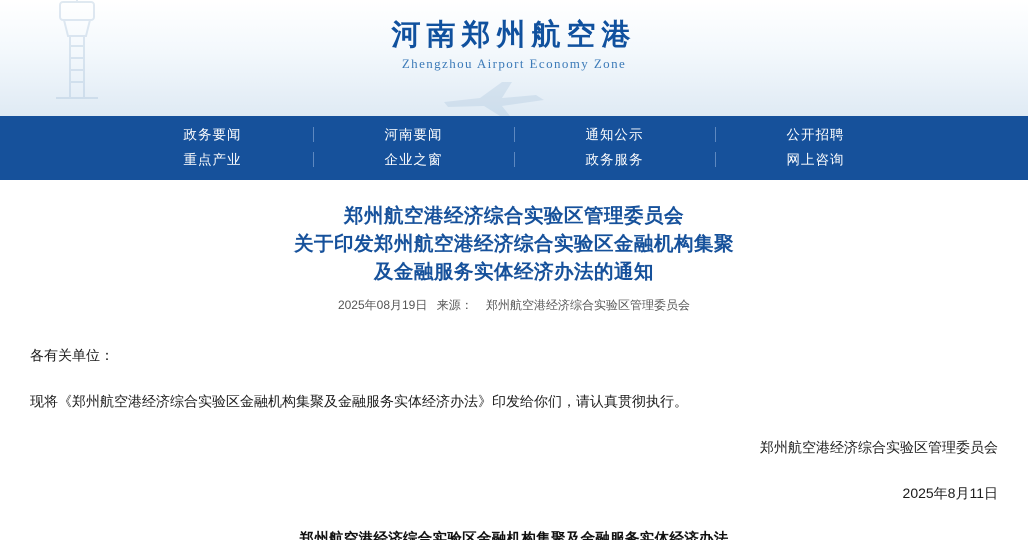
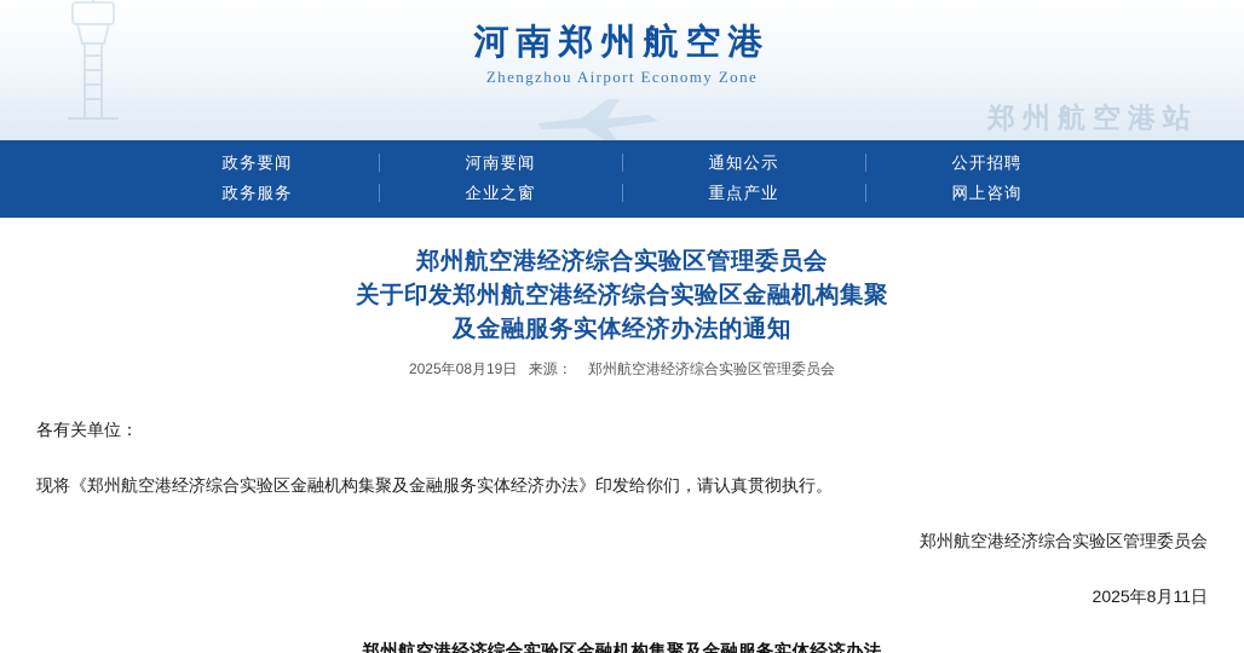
  河南郑州航空港
  Zhengzhou Airport Economy Zone
+ 郑州航空港站
  政务要闻
  河南要闻
  通知公示
  公开招聘
- 重点产业
+ 政务服务
  企业之窗
- 政务服务
+ 重点产业
  网上咨询
  郑州航空港经济综合实验区管理委员会
  关于印发郑州航空港经济综合实验区金融机构集聚
  及金融服务实体经济办法的通知
  2025年08月19日 来源： 郑州航空港经济综合实验区管理委员会
  各有关单位：
  现将《郑州航空港经济综合实验区金融机构集聚及金融服务实体经济办法》印发给你们，请认真贯彻执行。
  郑州航空港经济综合实验区管理委员会
  2025年8月11日
  郑州航空港经济综合实验区金融机构集聚及金融服务实体经济办法
